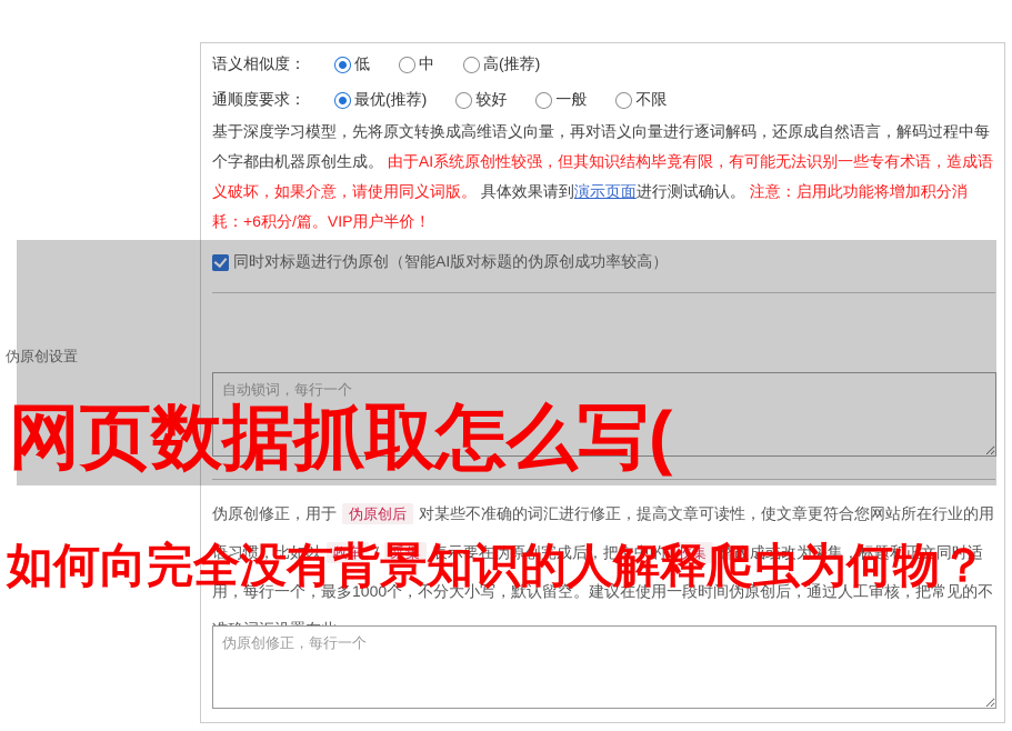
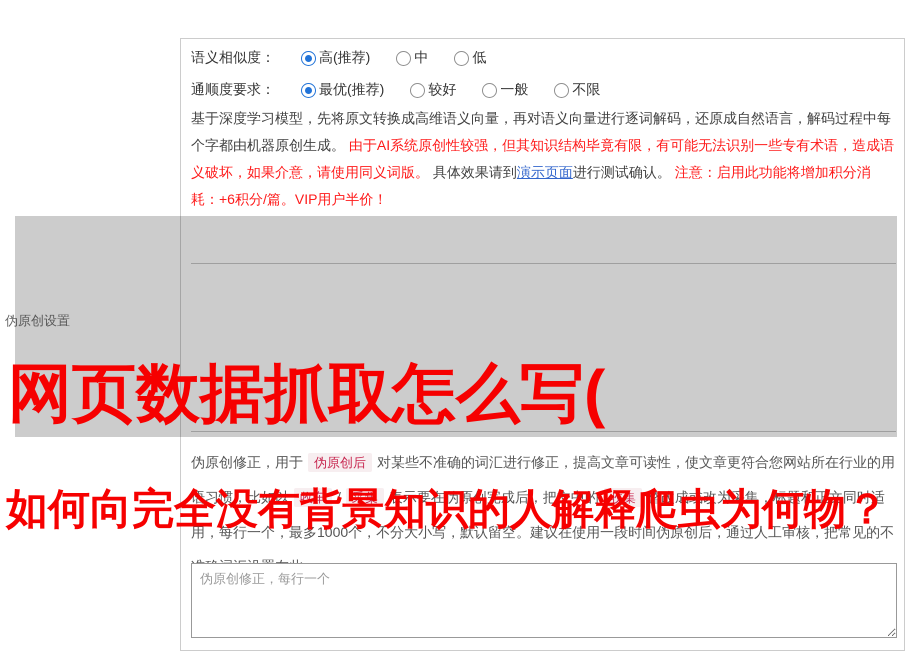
  语义相似度：
- 低
+ 高(推荐)
  中
- 高(推荐)
+ 低
  通顺度要求：
  最优(推荐)
  较好
  一般
  不限
  基于深度学习模型，先将原文转换成高维语义向量，再对语义向量进行逐词解码，还原成自然语言，解码过程中每个字都由机器原创生成。 由于AI系统原创性较强，但其知识结构毕竟有限，有可能无法识别一些专有术语，造成语义破坏，如果介意，请使用同义词版。 具体效果请到演示页面进行测试确认。 注意：启用此功能将增加积分消耗：+6积分/篇。VIP用户半价！
- 同时对标题进行伪原创（智能AI版对标题的伪原创成功率较高）
- 自动锁词，每行一个
  伪原创修正，用于 伪原创后 对某些不准确的词汇进行修正，提高文章可读性，使文章更符合您网站所在行业的用语习惯，比如以 收车 / 采集 表示要在伪原创完成后，把文中的 收集 整改成或改为采集，标题和正文同时适用，每行一个，最多1000个，不分大小写，默认留空。建议在使用一段时间伪原创后，通过人工审核，把常见的不
  伪原创修正，每行一个
  伪原创设置
  网页数据抓取怎么写(
  如何向完全没有背景知识的人解释爬虫为何物？
